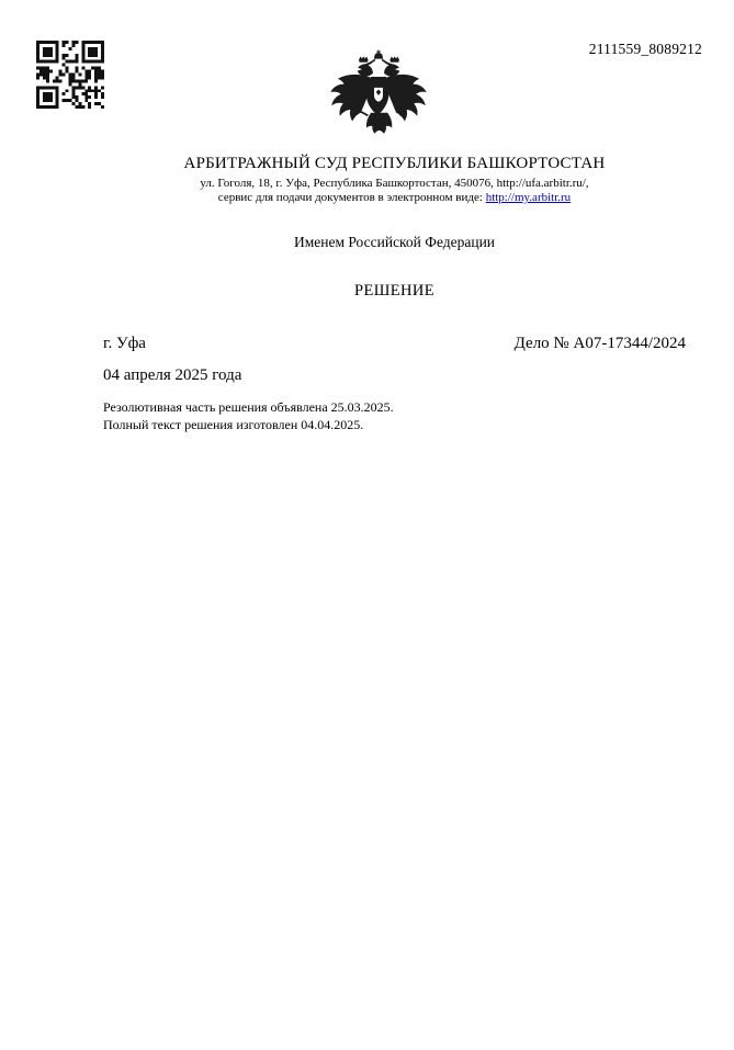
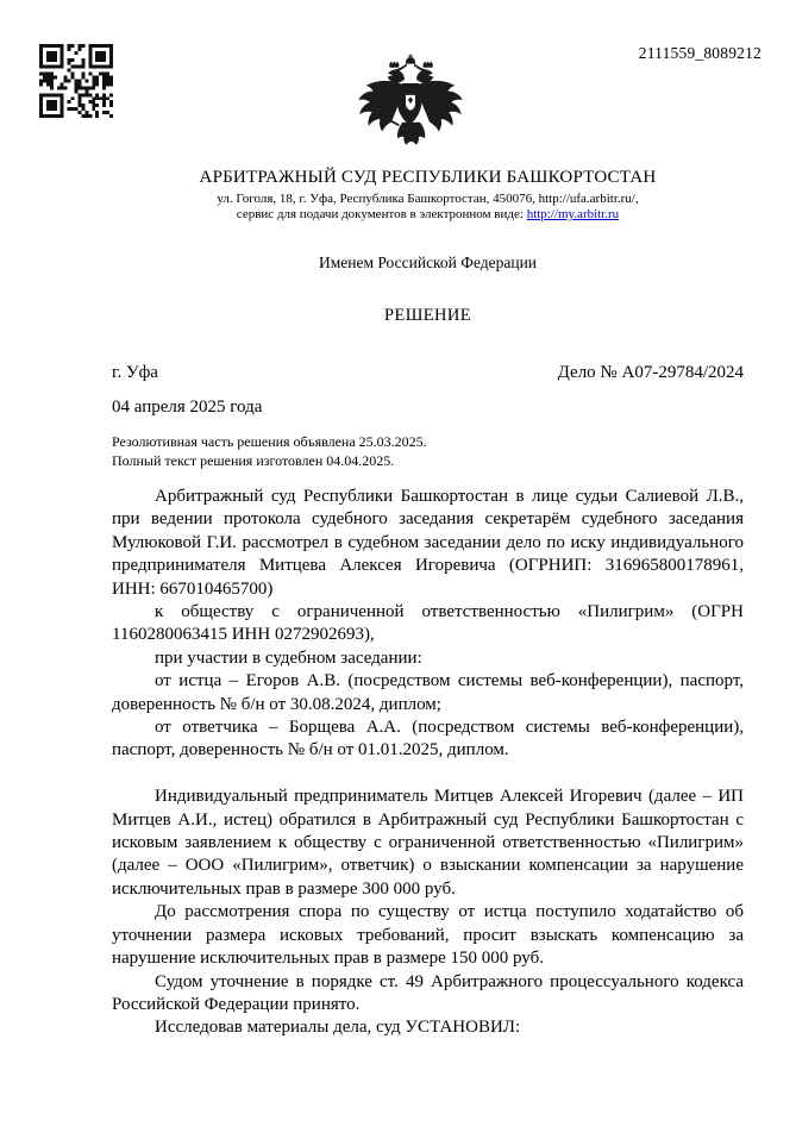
  2111559_8089212
  АРБИТРАЖНЫЙ СУД РЕСПУБЛИКИ БАШКОРТОСТАН
  ул. Гоголя, 18, г. Уфа, Республика Башкортостан, 450076, http://ufa.arbitr.ru/,
  сервис для подачи документов в электронном виде: http://my.arbitr.ru
  Именем Российской Федерации
  РЕШЕНИЕ
  г. Уфа
- Дело № А07-17344/2024
+ Дело № А07-29784/2024
  04 апреля 2025 года
  Резолютивная часть решения объявлена 25.03.2025.
  Полный текст решения изготовлен 04.04.2025.
+ Арбитражный суд Республики Башкортостан в лице судьи Салиевой Л.В., при ведении протокола судебного заседания секретарём судебного заседания Мулюковой Г.И. рассмотрел в судебном заседании дело по иску индивидуального предпринимателя Митцева Алексея Игоревича (ОГРНИП: 316965800178961, ИНН: 667010465700)
+ к обществу с ограниченной ответственностью «Пилигрим» (ОГРН 1160280063415 ИНН 0272902693),
+ при участии в судебном заседании:
+ от истца – Егоров А.В. (посредством системы веб-конференции), паспорт, доверенность № б/н от 30.08.2024, диплом;
+ от ответчика – Борщева А.А. (посредством системы веб-конференции), паспорт, доверенность № б/н от 01.01.2025, диплом.
+ Индивидуальный предприниматель Митцев Алексей Игоревич (далее – ИП Митцев А.И., истец) обратился в Арбитражный суд Республики Башкортостан с исковым заявлением к обществу с ограниченной ответственностью «Пилигрим» (далее – ООО «Пилигрим», ответчик) о взыскании компенсации за нарушение исключительных прав в размере 300 000 руб.
+ До рассмотрения спора по существу от истца поступило ходатайство об уточнении размера исковых требований, просит взыскать компенсацию за нарушение исключительных прав в размере 150 000 руб.
+ Судом уточнение в порядке ст. 49 Арбитражного процессуального кодекса Российской Федерации принято.
+ Исследовав материалы дела, суд УСТАНОВИЛ:
